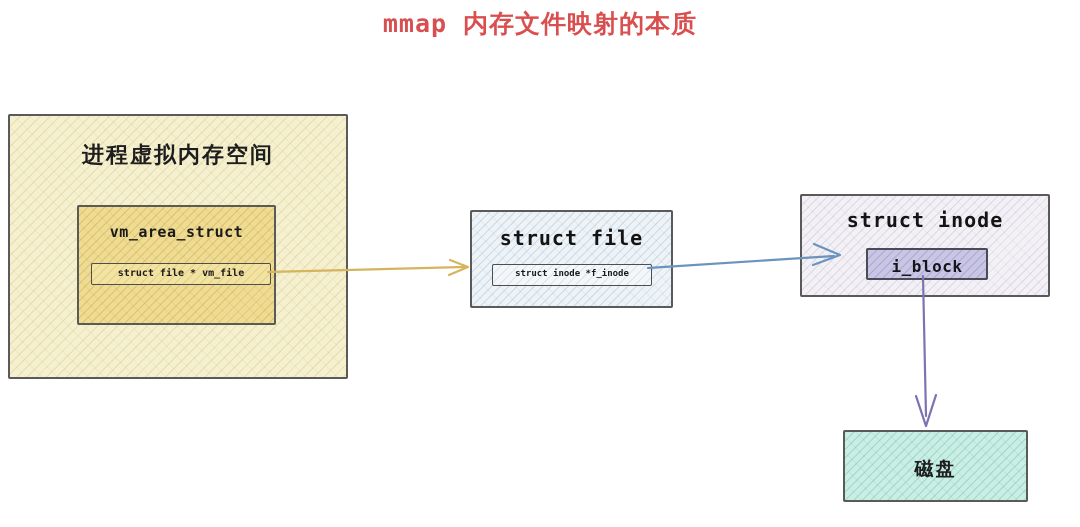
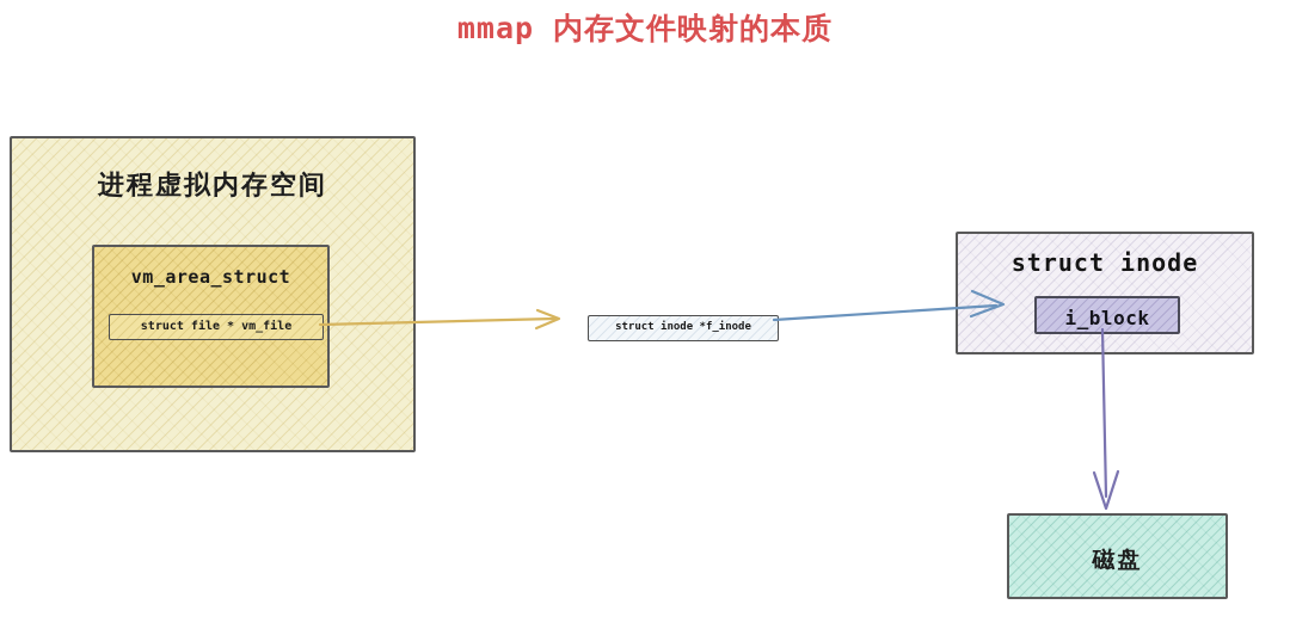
  mmap 内存文件映射的本质
  进程虚拟内存空间
  vm_area_struct
  struct file * vm_file
- struct file
  struct inode *f_inode
  struct inode
  i_block
  磁盘
